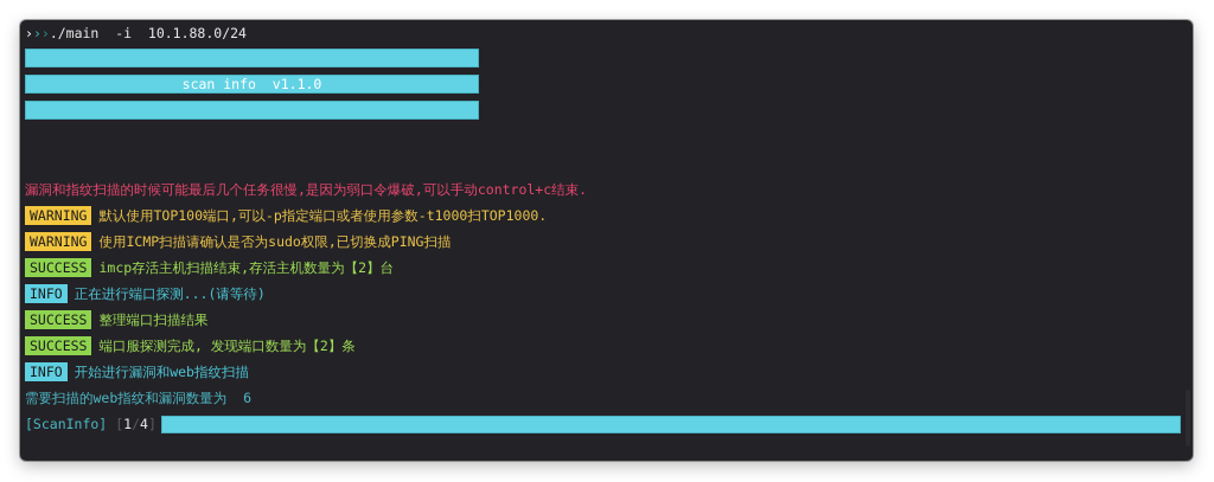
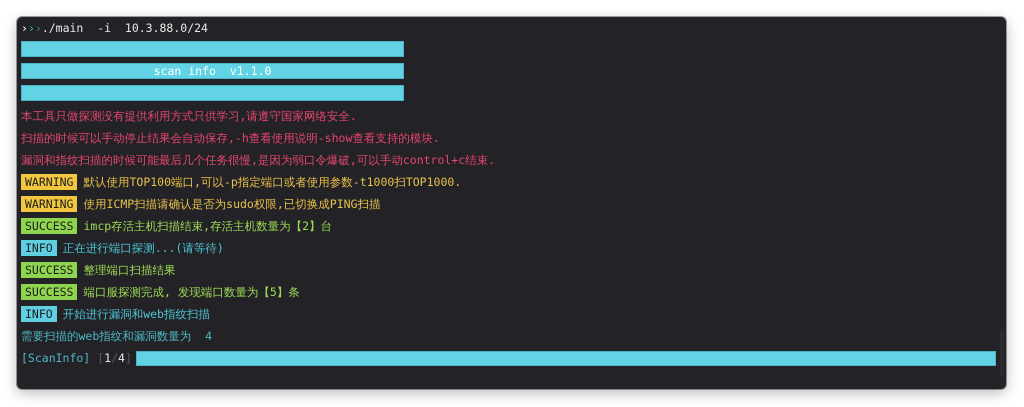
- ›››./main -i 10.1.88.0/24
+ ›››./main -i 10.3.88.0/24
  scan info v1.1.0
+ 本工具只做探测没有提供利用方式只供学习,请遵守国家网络安全.
+ 扫描的时候可以手动停止结果会自动保存,-h查看使用说明-show查看支持的模块.
  漏洞和指纹扫描的时候可能最后几个任务很慢,是因为弱口令爆破,可以手动control+c结束.
  WARNING 默认使用TOP100端口,可以-p指定端口或者使用参数-t1000扫TOP1000.
  WARNING 使用ICMP扫描请确认是否为sudo权限,已切换成PING扫描
  SUCCESS imcp存活主机扫描结束,存活主机数量为【2】台
  INFO 正在进行端口探测...(请等待)
  SUCCESS 整理端口扫描结果
- SUCCESS 端口服探测完成, 发现端口数量为【2】条
+ SUCCESS 端口服探测完成, 发现端口数量为【5】条
  INFO 开始进行漏洞和web指纹扫描
- 需要扫描的web指纹和漏洞数量为 6
+ 需要扫描的web指纹和漏洞数量为 4
  [ScanInfo] [1/4]
